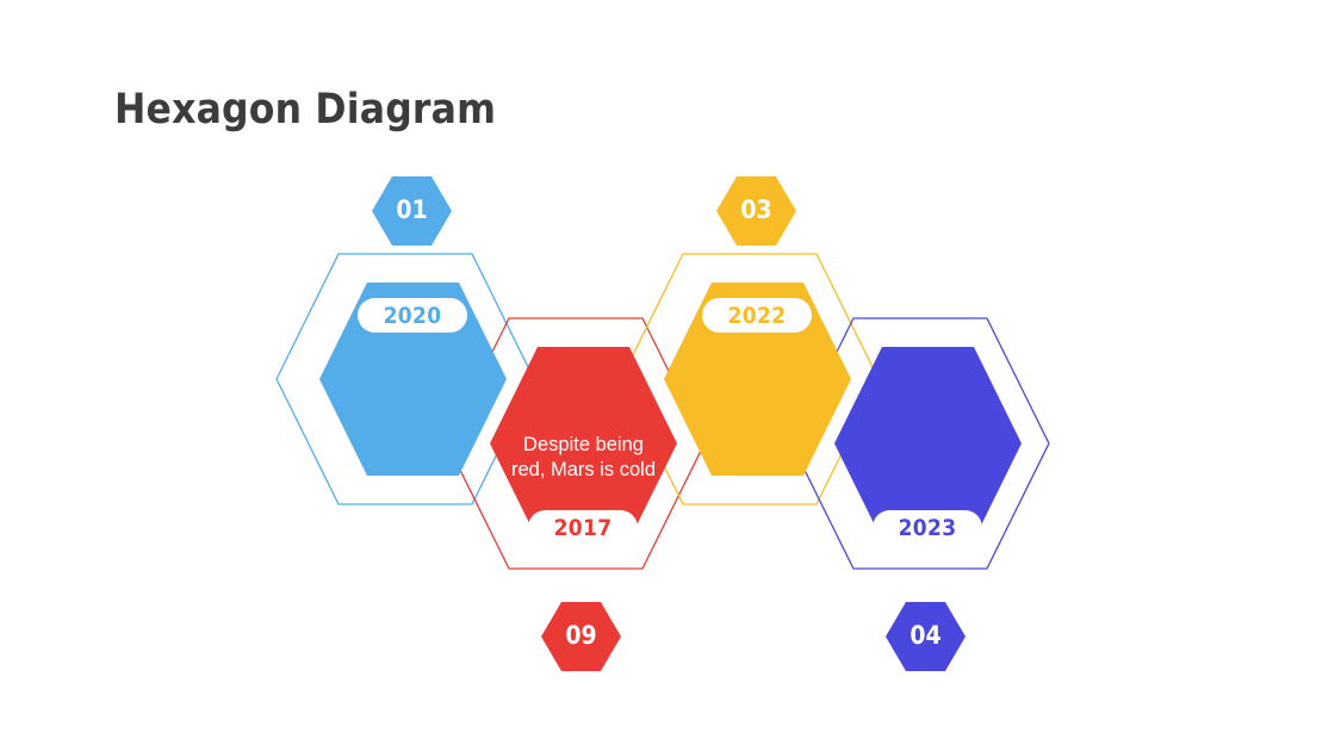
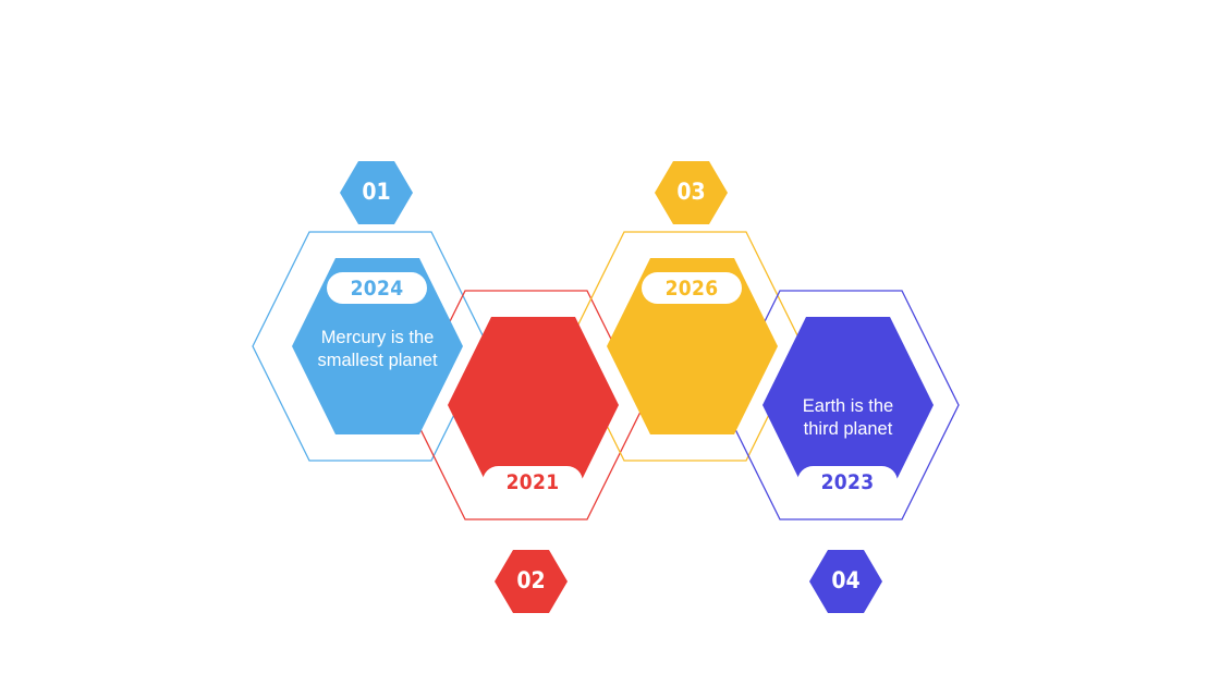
- Hexagon Diagram
- 2020
+ 2024
+ Mercury is the
+ smallest planet
  01
- Despite being
- red, Mars is cold
- 2017
+ 2021
- 09
+ 02
- 2022
+ 2026
  03
+ Earth is the
+ third planet
  2023
  04
